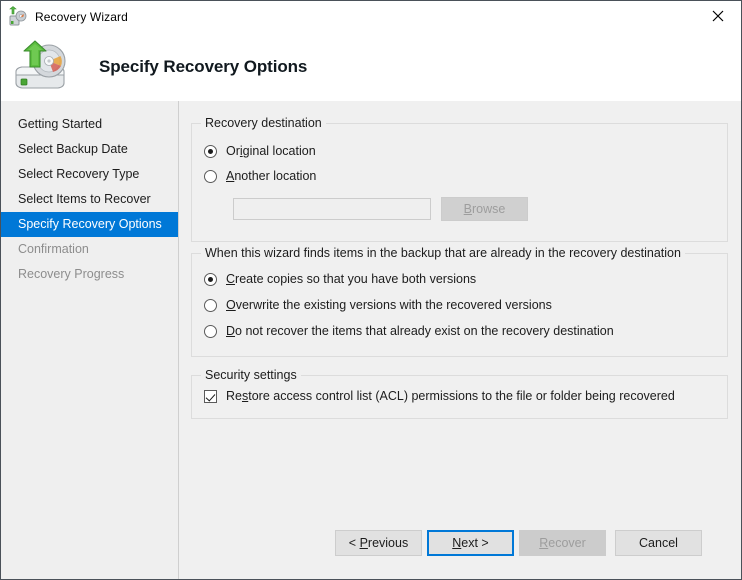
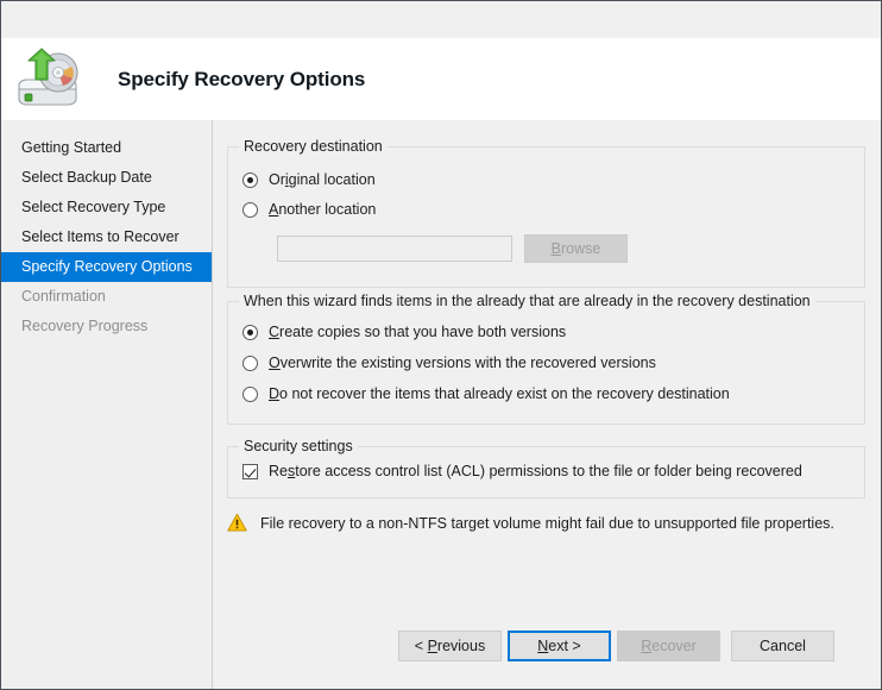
- Recovery Wizard
  Specify Recovery Options
  Getting Started
  Select Backup Date
  Select Recovery Type
  Select Items to Recover
  Specify Recovery Options
  Confirmation
  Recovery Progress
  Recovery destination
  Original location
  Another location
  Browse
- When this wizard finds items in the backup that are already in the recovery destination
+ When this wizard finds items in the already that are already in the recovery destination
  Create copies so that you have both versions
  Overwrite the existing versions with the recovered versions
  Do not recover the items that already exist on the recovery destination
  Security settings
  Restore access control list (ACL) permissions to the file or folder being recovered
+ File recovery to a non-NTFS target volume might fail due to unsupported file properties.
  < Previous
  Next >
  Recover
  Cancel
